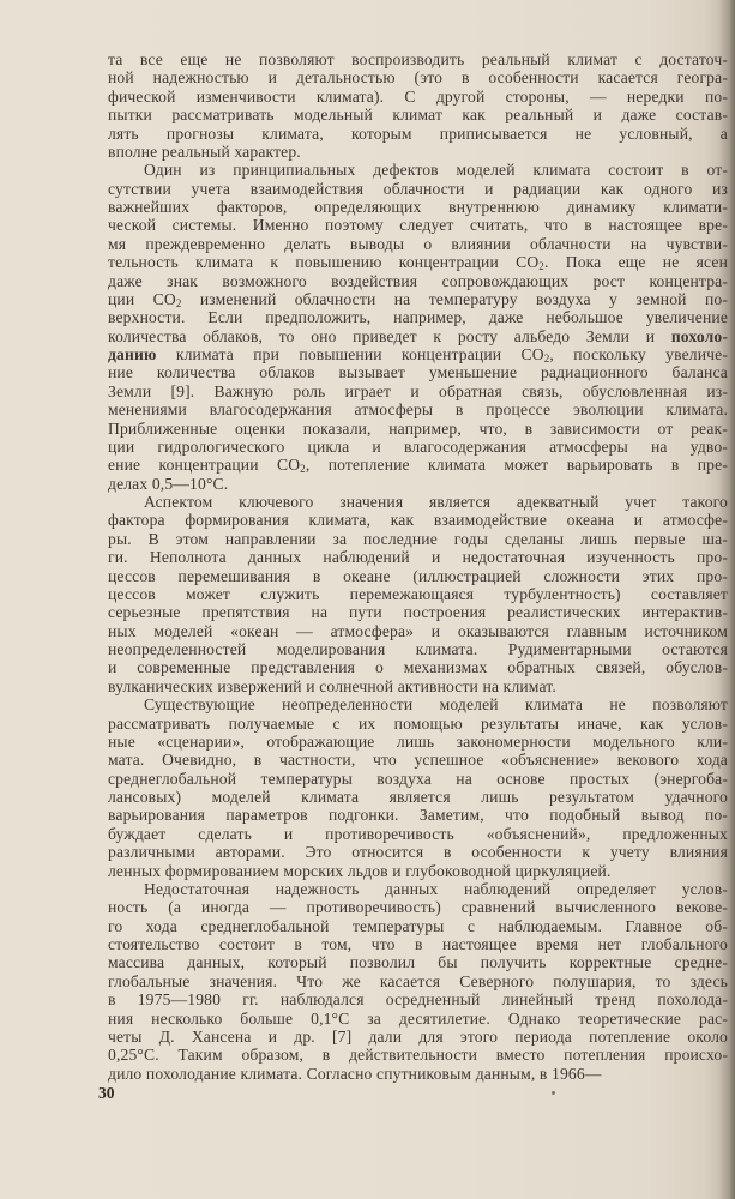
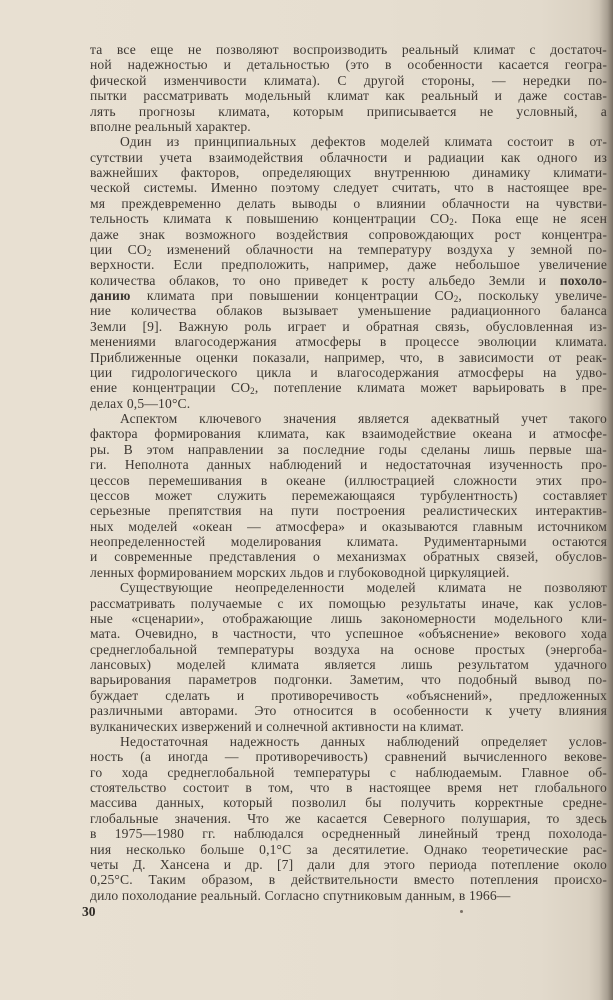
  та все еще не позволяют воспроизводить реальный климат с достато
  ной надежностью и детальностью (это в особенности касается геогр
  фической изменчивости климата). С другой стороны, — нередки п
  пытки рассматривать модельный климат как реальный и даже соста
  лять прогнозы климата, которым приписывается не условный,
  вполне реальный характер.
  Один из принципиальных дефектов моделей климата состоит в о
  сутствии учета взаимодействия облачности и радиации как одного и
  важнейших факторов, определяющих внутреннюю динамику климат
  ческой системы. Именно поэтому следует считать, что в настоящее вр
  мя преждевременно делать выводы о влиянии облачности на чувств
  тельность климата к повышению концентрации CO2. Пока еще не ясе
  даже знак возможного воздействия сопровождающих рост концентр
  ции CO2 изменений облачности на температуру воздуха у земной п
  верхности. Если предположить, например, даже небольшое увеличени
  количества облаков, то оно приведет к росту альбедо Земли и похол
  данию климата при повышении концентрации CO2, поскольку увелич
  ние количества облаков вызывает уменьшение радиационного баланс
  Земли [9]. Важную роль играет и обратная связь, обусловленная и
  менениями влагосодержания атмосферы в процессе эволюции климат
  Приближенные оценки показали, например, что, в зависимости от реа
  ции гидрологического цикла и влагосодержания атмосферы на удв
  ение концентрации CO2, потепление климата может варьировать в пр
  делах 0,5—10°C.
  Аспектом ключевого значения является адекватный учет таког
  фактора формирования климата, как взаимодействие океана и атмосф
  ры. В этом направлении за последние годы сделаны лишь первые ш
  ги. Неполнота данных наблюдений и недостаточная изученность пр
  цессов перемешивания в океане (иллюстрацией сложности этих пр
  цессов может служить перемежающаяся турбулентность) составляе
  серьезные препятствия на пути построения реалистических интеракти
  ных моделей «океан — атмосфера» и оказываются главным источнико
  неопределенностей моделирования климата. Рудиментарными остаютс
  и современные представления о механизмах обратных связей, обусло
- вулканических извержений и солнечной активности на климат.
+ ленных формированием морских льдов и глубоководной циркуляцией.
  Существующие неопределенности моделей климата не позволяю
  рассматривать получаемые с их помощью результаты иначе, как усло
  ные «сценарии», отображающие лишь закономерности модельного кл
  мата. Очевидно, в частности, что успешное «объяснение» векового ход
  среднеглобальной температуры воздуха на основе простых (энергоб
  лансовых) моделей климата является лишь результатом удачног
  варьирования параметров подгонки. Заметим, что подобный вывод п
  буждает сделать и противоречивость «объяснений», предложенны
  различными авторами. Это относится в особенности к учету влияни
- ленных формированием морских льдов и глубоководной циркуляцией.
+ вулканических извержений и солнечной активности на климат.
  Недостаточная надежность данных наблюдений определяет усло
  ность (а иногда — противоречивость) сравнений вычисленного веков
  го хода среднеглобальной температуры с наблюдаемым. Главное о
  стоятельство состоит в том, что в настоящее время нет глобальног
  массива данных, который позволил бы получить корректные средн
  глобальные значения. Что же касается Северного полушария, то здес
  в 1975—1980 гг. наблюдался осредненный линейный тренд похолод
  ния несколько больше 0,1°C за десятилетие. Однако теоретические ра
  четы Д. Хансена и др. [7] дали для этого периода потепление окол
  0,25°C. Таким образом, в действительности вместо потепления происх
- дило похолодание климата. Согласно спутниковым данным, в 1966—
+ дило похолодание реальный. Согласно спутниковым данным, в 1966—
  30
